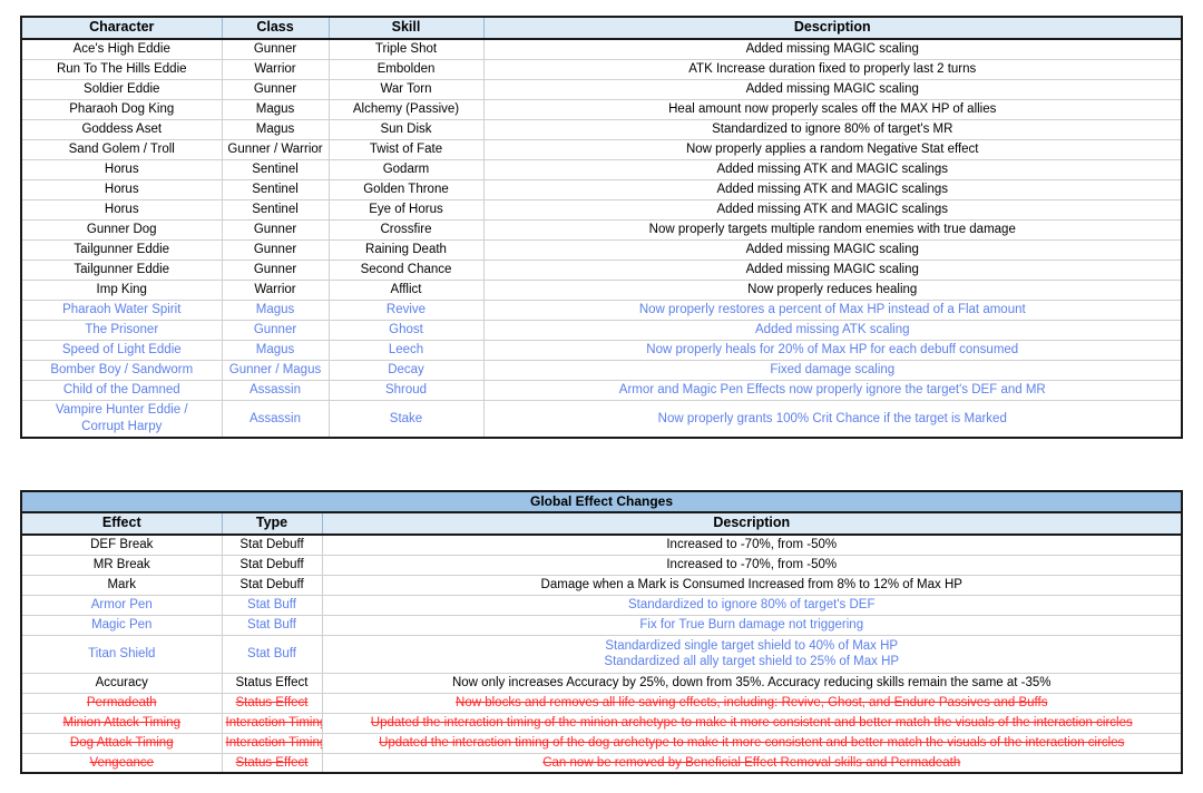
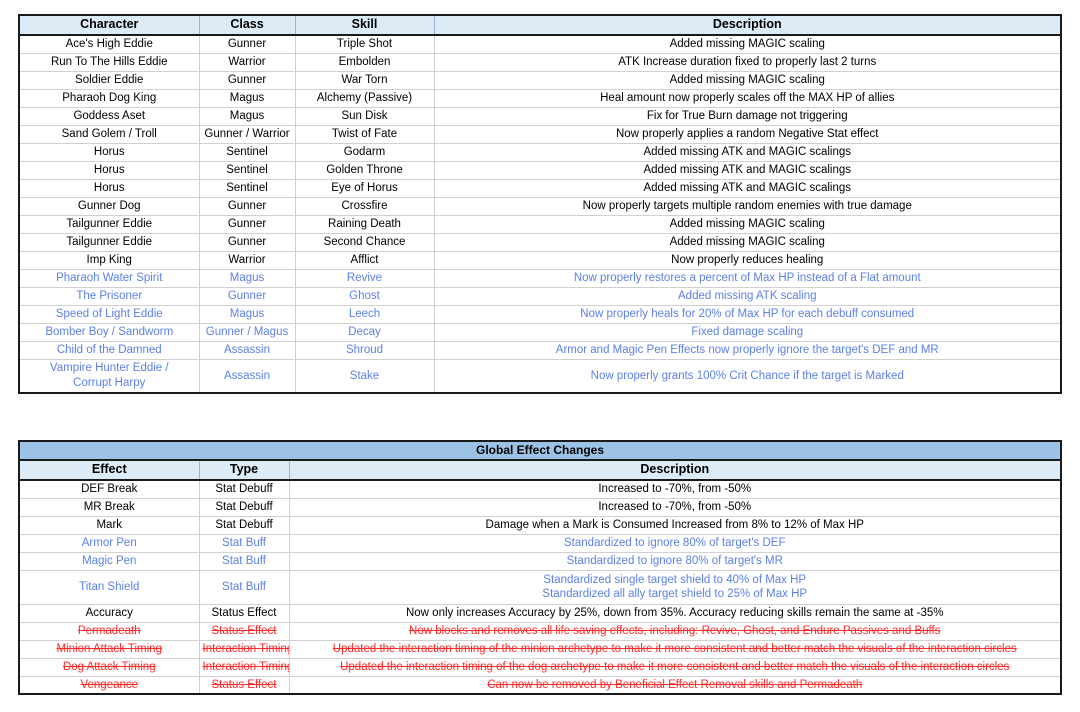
  Character	Class	Skill	Description
  Ace's High Eddie	Gunner	Triple Shot	Added missing MAGIC scaling
  Run To The Hills Eddie	Warrior	Embolden	ATK Increase duration fixed to properly last 2 turns
  Soldier Eddie	Gunner	War Torn	Added missing MAGIC scaling
  Pharaoh Dog King	Magus	Alchemy (Passive)	Heal amount now properly scales off the MAX HP of allies
- Goddess Aset	Magus	Sun Disk	Standardized to ignore 80% of target's MR
+ Goddess Aset	Magus	Sun Disk	Fix for True Burn damage not triggering
  Sand Golem / Troll	Gunner / Warrior	Twist of Fate	Now properly applies a random Negative Stat effect
  Horus	Sentinel	Godarm	Added missing ATK and MAGIC scalings
  Horus	Sentinel	Golden Throne	Added missing ATK and MAGIC scalings
  Horus	Sentinel	Eye of Horus	Added missing ATK and MAGIC scalings
  Gunner Dog	Gunner	Crossfire	Now properly targets multiple random enemies with true damage
  Tailgunner Eddie	Gunner	Raining Death	Added missing MAGIC scaling
  Tailgunner Eddie	Gunner	Second Chance	Added missing MAGIC scaling
  Imp King	Warrior	Afflict	Now properly reduces healing
  Pharaoh Water Spirit	Magus	Revive	Now properly restores a percent of Max HP instead of a Flat amount
  The Prisoner	Gunner	Ghost	Added missing ATK scaling
  Speed of Light Eddie	Magus	Leech	Now properly heals for 20% of Max HP for each debuff consumed
  Bomber Boy / Sandworm	Gunner / Magus	Decay	Fixed damage scaling
  Child of the Damned	Assassin	Shroud	Armor and Magic Pen Effects now properly ignore the target's DEF and MR
  Vampire Hunter Eddie /Corrupt Harpy	Assassin	Stake	Now properly grants 100% Crit Chance if the target is Marked
  Global Effect Changes
  Effect	Type	Description
  DEF Break	Stat Debuff	Increased to -70%, from -50%
  MR Break	Stat Debuff	Increased to -70%, from -50%
  Mark	Stat Debuff	Damage when a Mark is Consumed Increased from 8% to 12% of Max HP
  Armor Pen	Stat Buff	Standardized to ignore 80% of target's DEF
- Magic Pen	Stat Buff	Fix for True Burn damage not triggering
+ Magic Pen	Stat Buff	Standardized to ignore 80% of target's MR
  Titan Shield	Stat Buff	Standardized single target shield to 40% of Max HPStandardized all ally target shield to 25% of Max HP
  Accuracy	Status Effect	Now only increases Accuracy by 25%, down from 35%. Accuracy reducing skills remain the same at -35%
  Permadeath	Status Effect	Now blocks and removes all life saving effects, including: Revive, Ghost, and Endure Passives and Buffs
  Minion Attack Timing	Interaction Timin	Updated the interaction timing of the minion archetype to make it more consistent and better match the visuals of the interaction circles
  Dog Attack Timing	Interaction Timin	Updated the interaction timing of the dog archetype to make it more consistent and better match the visuals of the interaction circles
  Vengeance	Status Effect	Can now be removed by Beneficial Effect Removal skills and Permadeath
